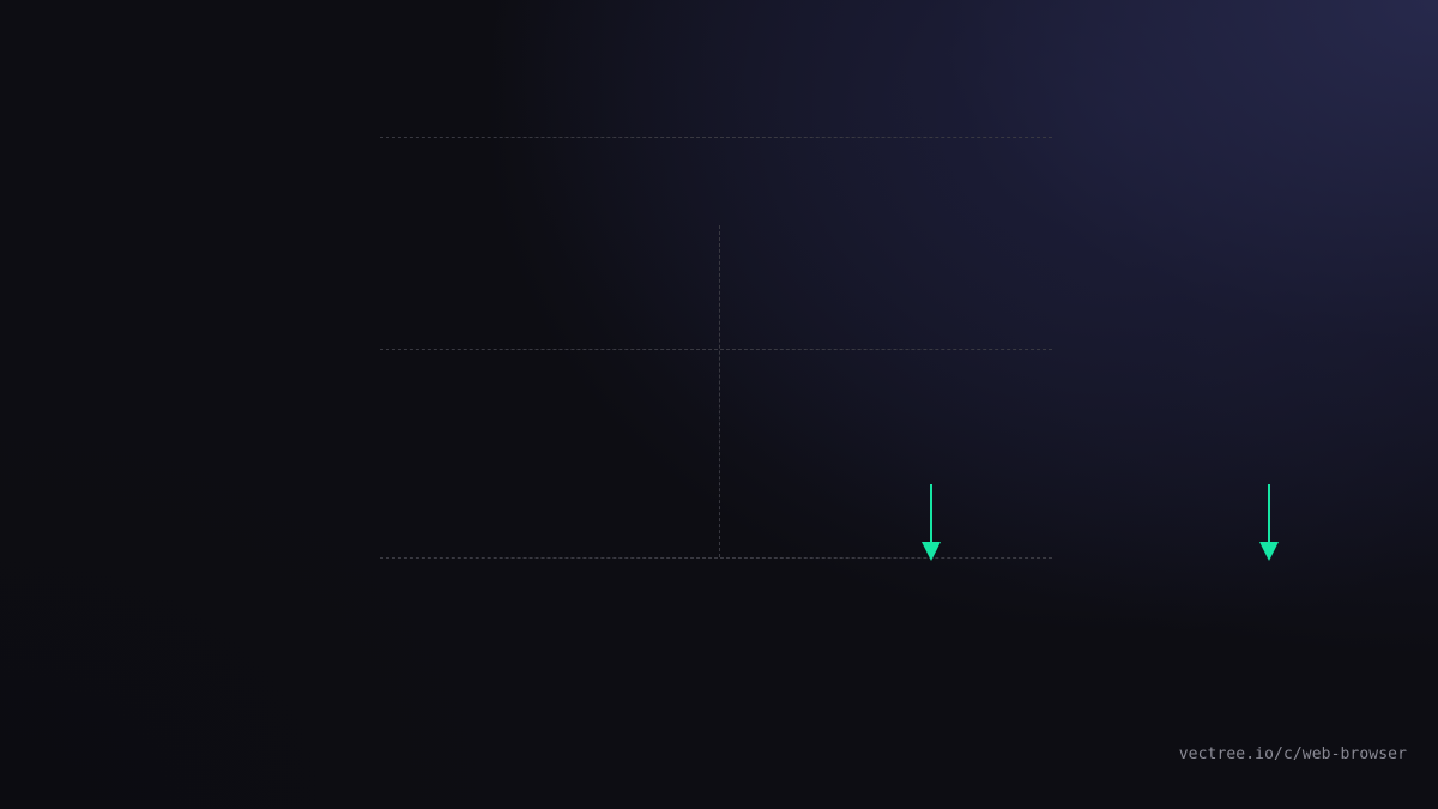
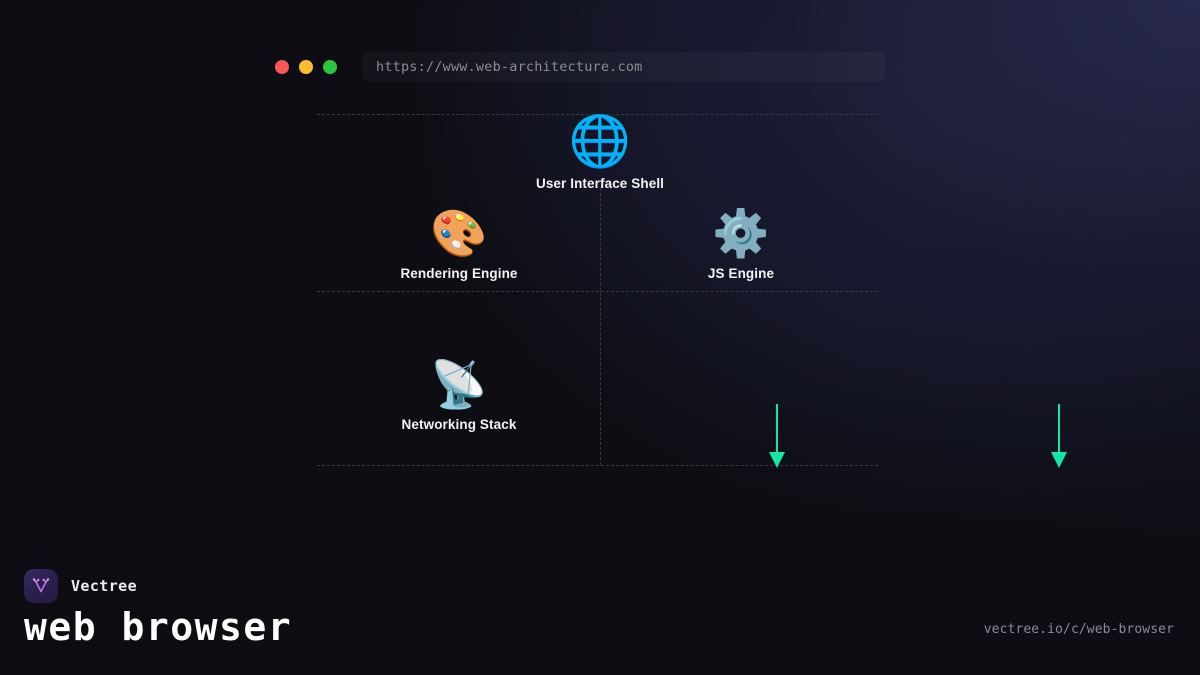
+ https://www.web-architecture.com
+ 🌐
+ User Interface Shell
+ 🎨
+ Rendering Engine
+ ⚙️
+ JS Engine
+ 📡
+ Networking Stack
+ Vectree
+ web browser
  vectree.io/c/web-browser
